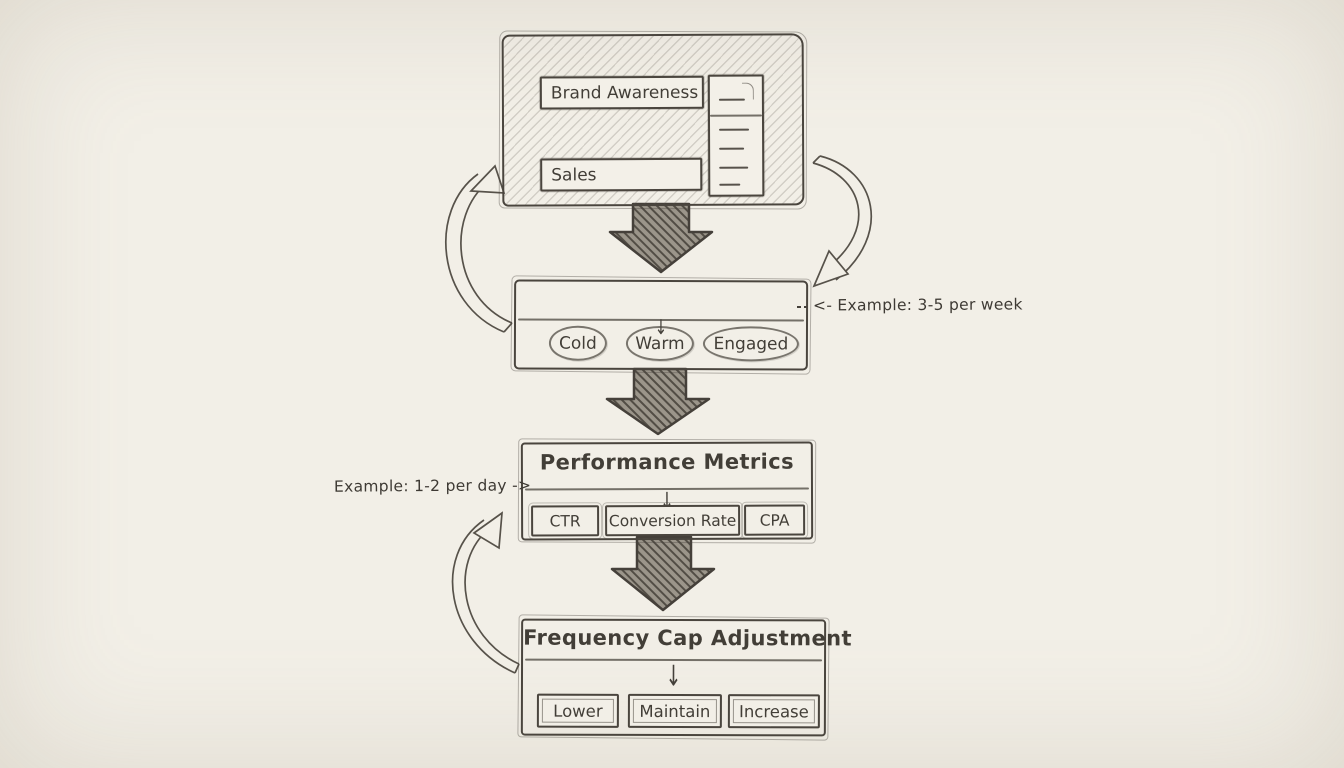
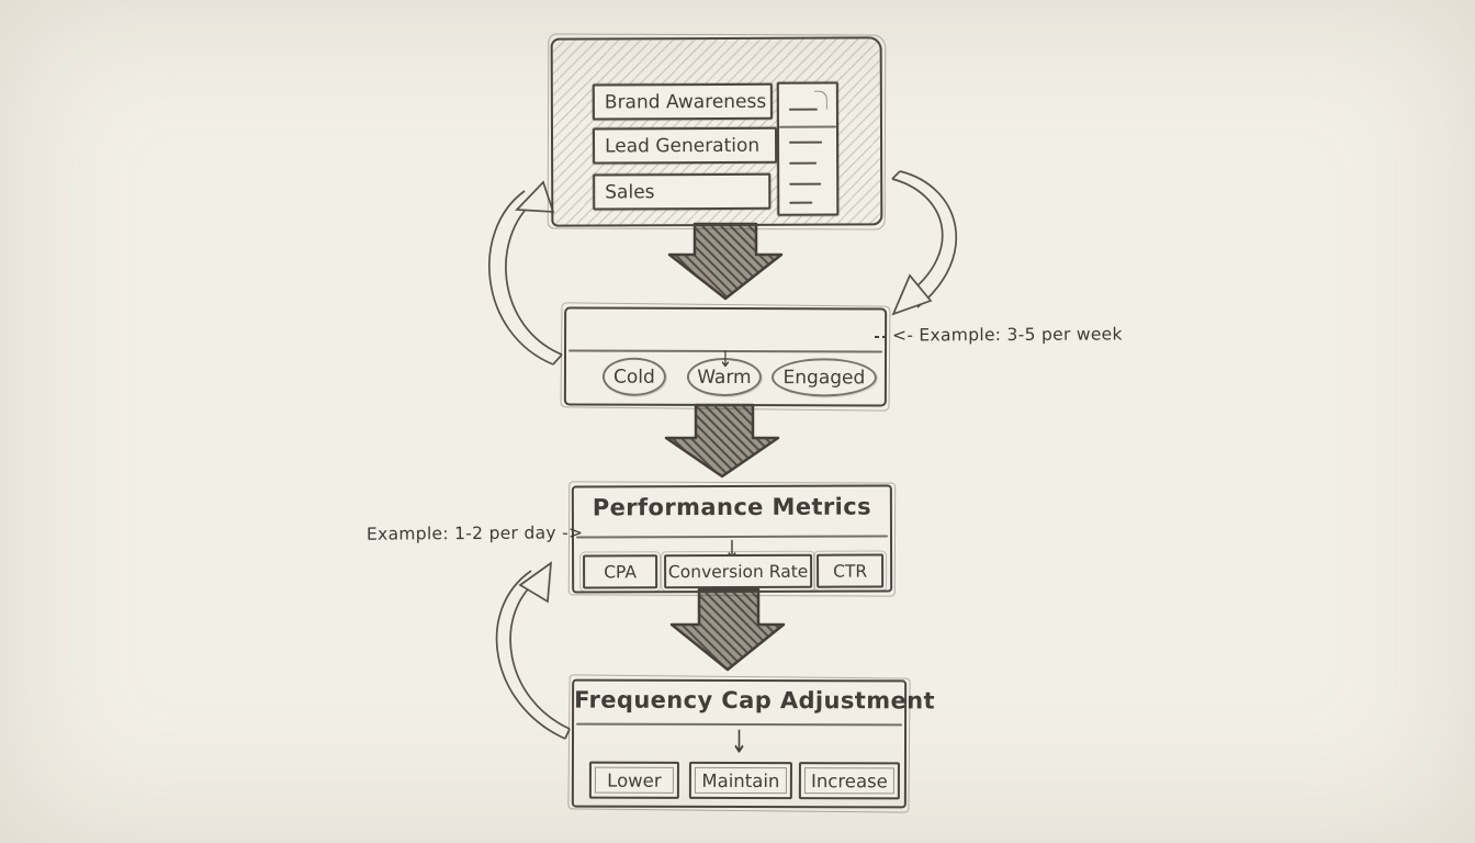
  Brand Awareness
+ Lead Generation
  Sales
  ↓
  Cold
  Warm
  Engaged
  <- Example: 3-5 per week
  Performance Metrics
  ↓
- CTR
+ CPA
  Conversion Rate
- CPA
+ CTR
  Example: 1-2 per day ->
  Frequency Cap Adjustment
  ↓
  Lower
  Maintain
  Increase
